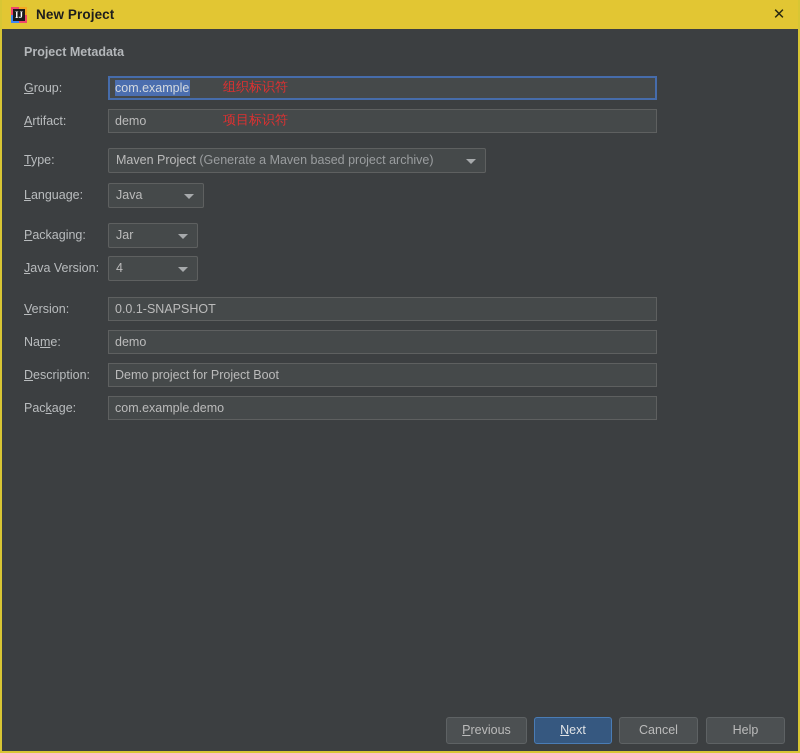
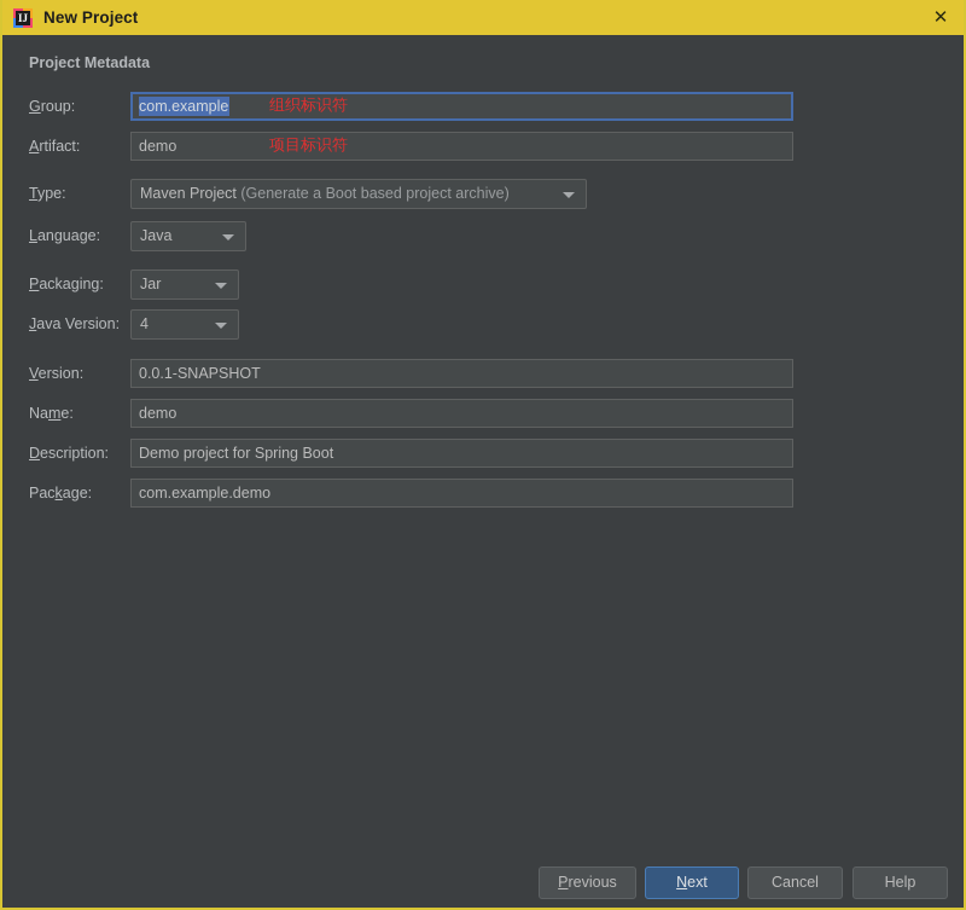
  IJ
  New Project
  ✕
  Project Metadata
  Group:
  com.example
  组织标识符
  Artifact:
  demo
  项目标识符
  Type:
- Maven Project (Generate a Maven based project archive)
+ Maven Project (Generate a Boot based project archive)
  Language:
  Java
  Packaging:
  Jar
  Java Version:
  4
  Version:
  0.0.1-SNAPSHOT
  Name:
  demo
  Description:
- Demo project for Project Boot
+ Demo project for Spring Boot
  Package:
  com.example.demo
  Previous
  Next
  Cancel
  Help
